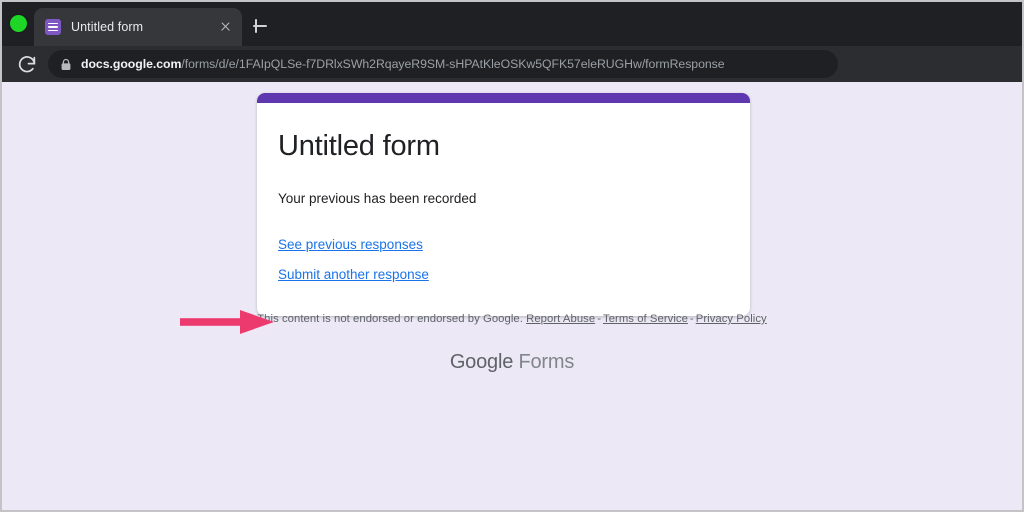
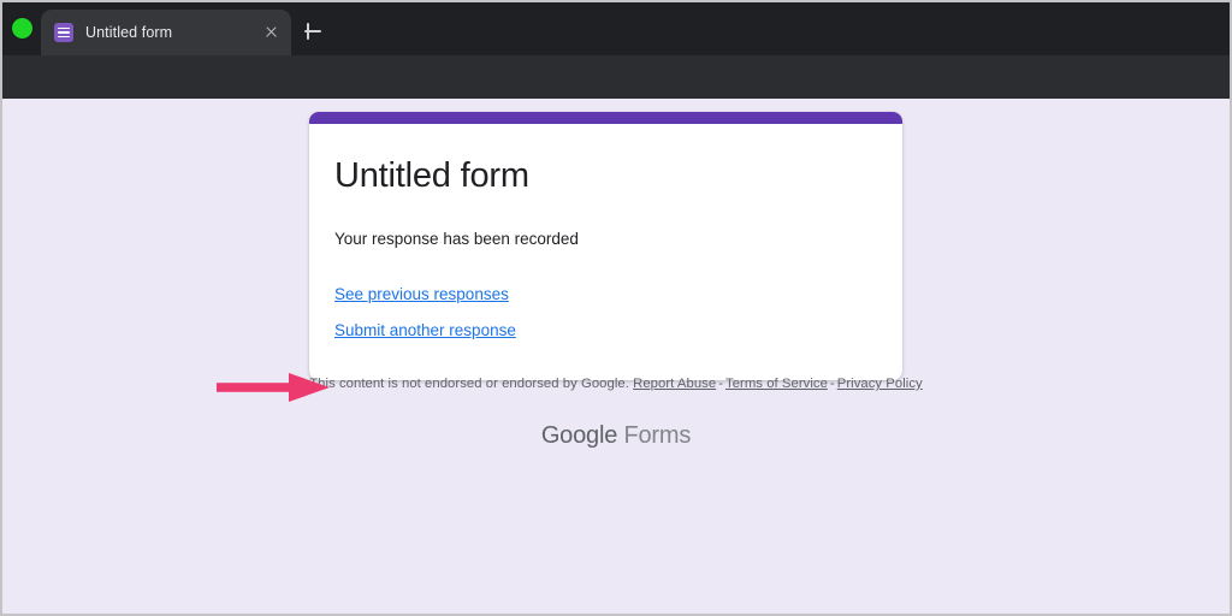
  Untitled form
- docs.google.com/forms/d/e/1FAIpQLSe-f7DRlxSWh2RqayeR9SM-sHPAtKleOSKw5QFK57eleRUGHw/formResponse
  Untitled form
- Your previous has been recorded
+ Your response has been recorded
  See previous responses
  Submit another response
  his content is not endorsed or endorsed by Google. Report Abuse - Terms of Service - Privacy Policy
  Google Forms
